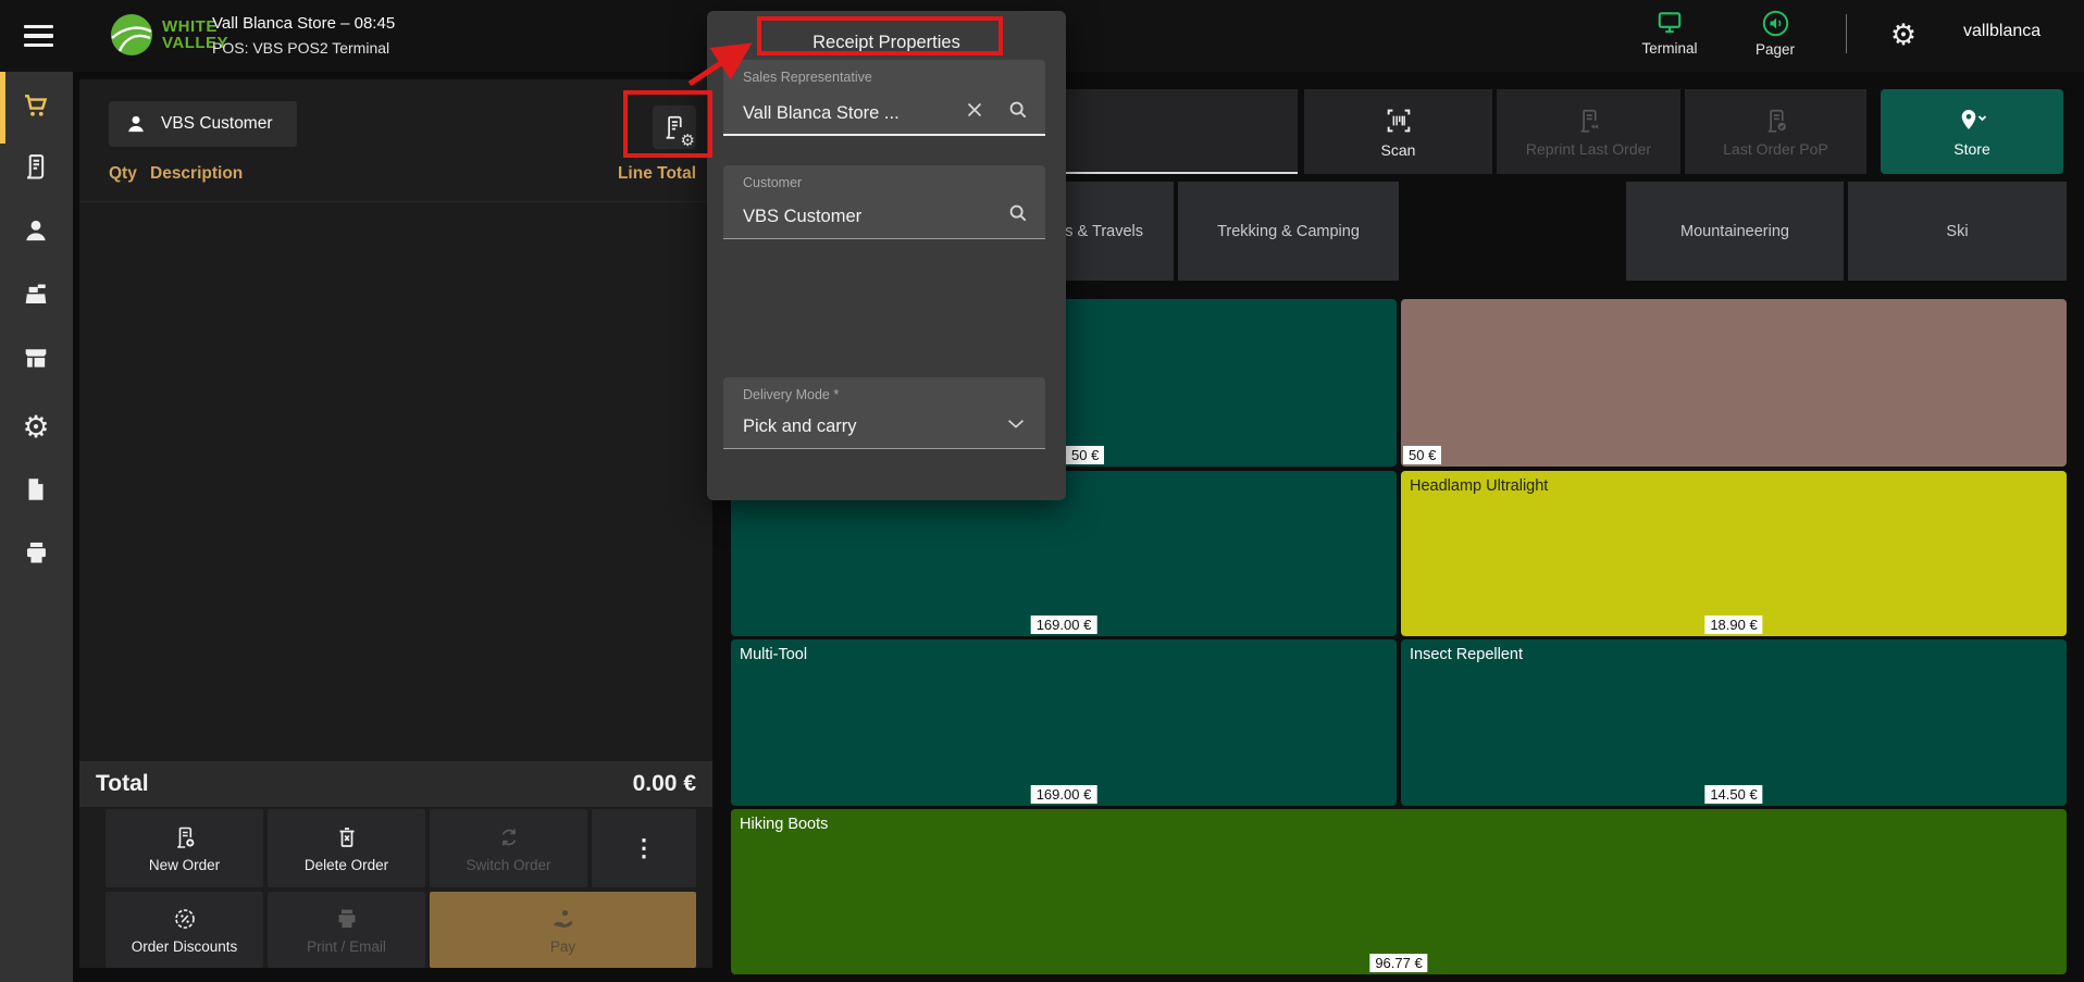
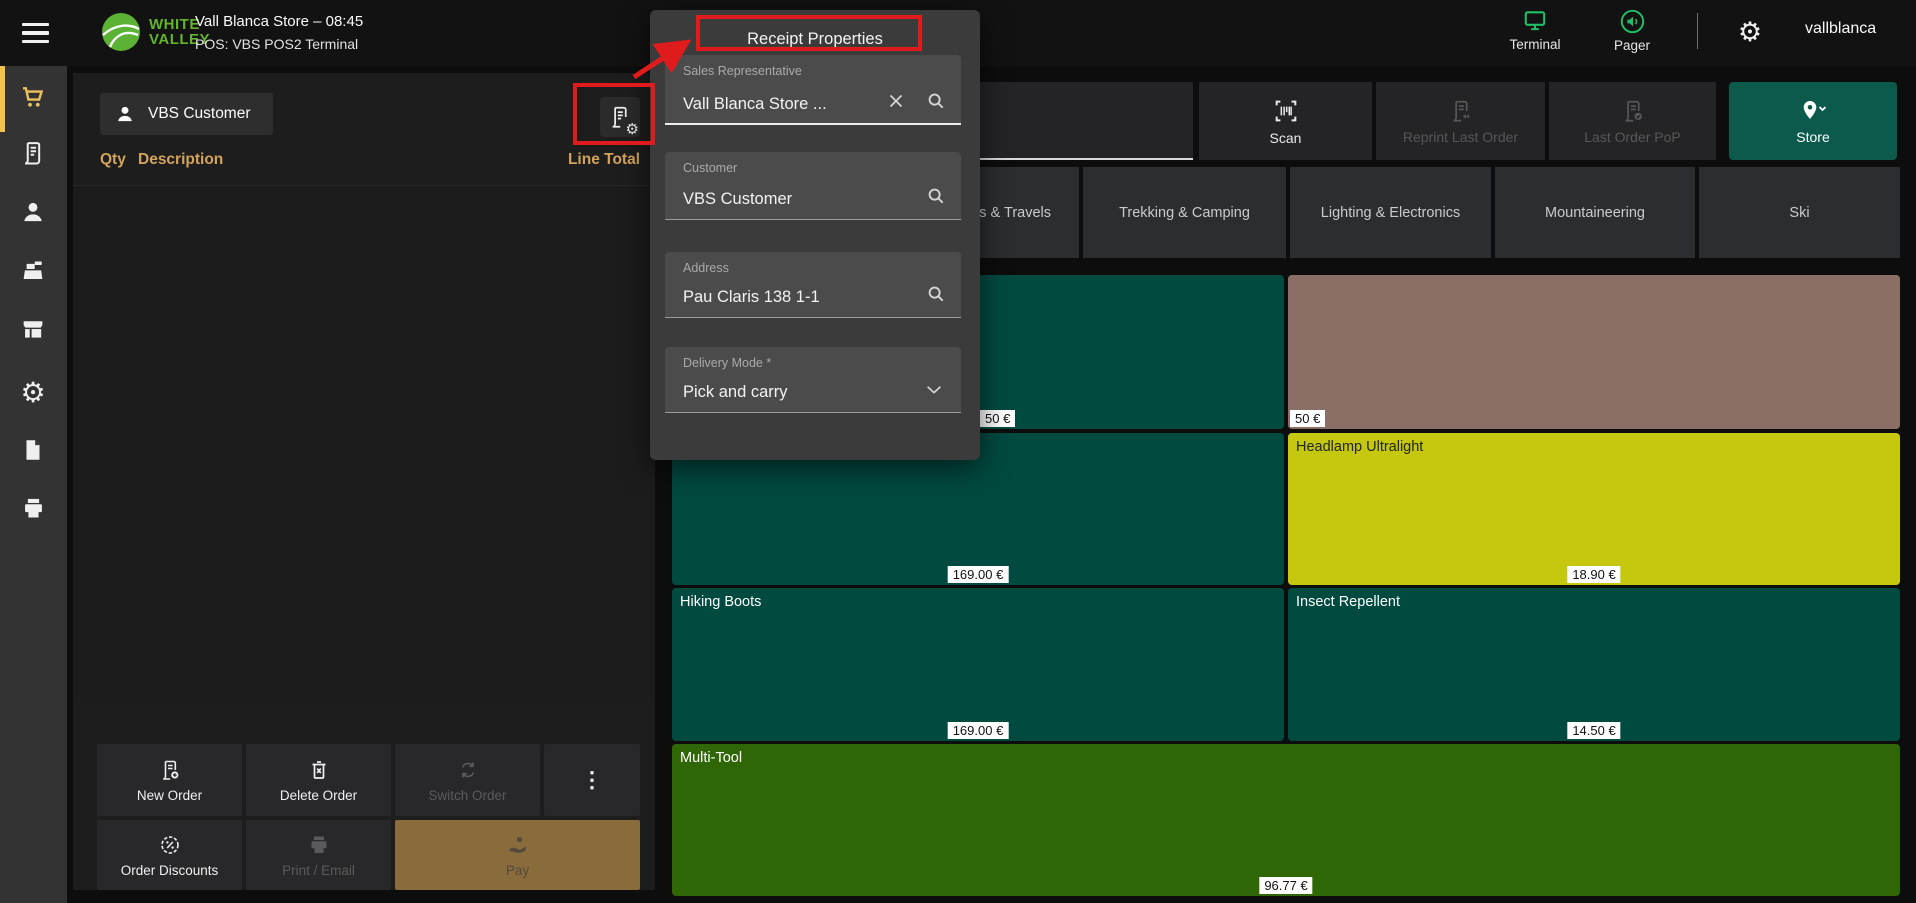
  WHITE
  VALLEY
  Vall Blanca Store – 08:45
  POS: VBS POS2 Terminal
  Terminal
  Pager
  ⚙
  vallblanca
  ⚙
  VBS Customer
  ⚙
  Qty
  Description
  Line Total
- Total
- 0.00 €
  New Order
  Delete Order
  Switch Order
  ⋮
  Order Discounts
  Print / Email
  Pay
  Scan
  Reprint Last Order
  Last Order PoP
  Store
  s & Travels
  Trekking & Camping
+ Lighting & Electronics
  Mountaineering
  Ski
  50 €
  50 €
  169.00 €
  Headlamp Ultralight
  18.90 €
- Multi-Tool
+ Hiking Boots
  169.00 €
  Insect Repellent
  14.50 €
- Hiking Boots
+ Multi-Tool
  96.77 €
  Receipt Properties
  Sales Representative
  Vall Blanca Store ...
  Customer
  VBS Customer
+ Address
+ Pau Claris 138 1-1
  Delivery Mode *
  Pick and carry
